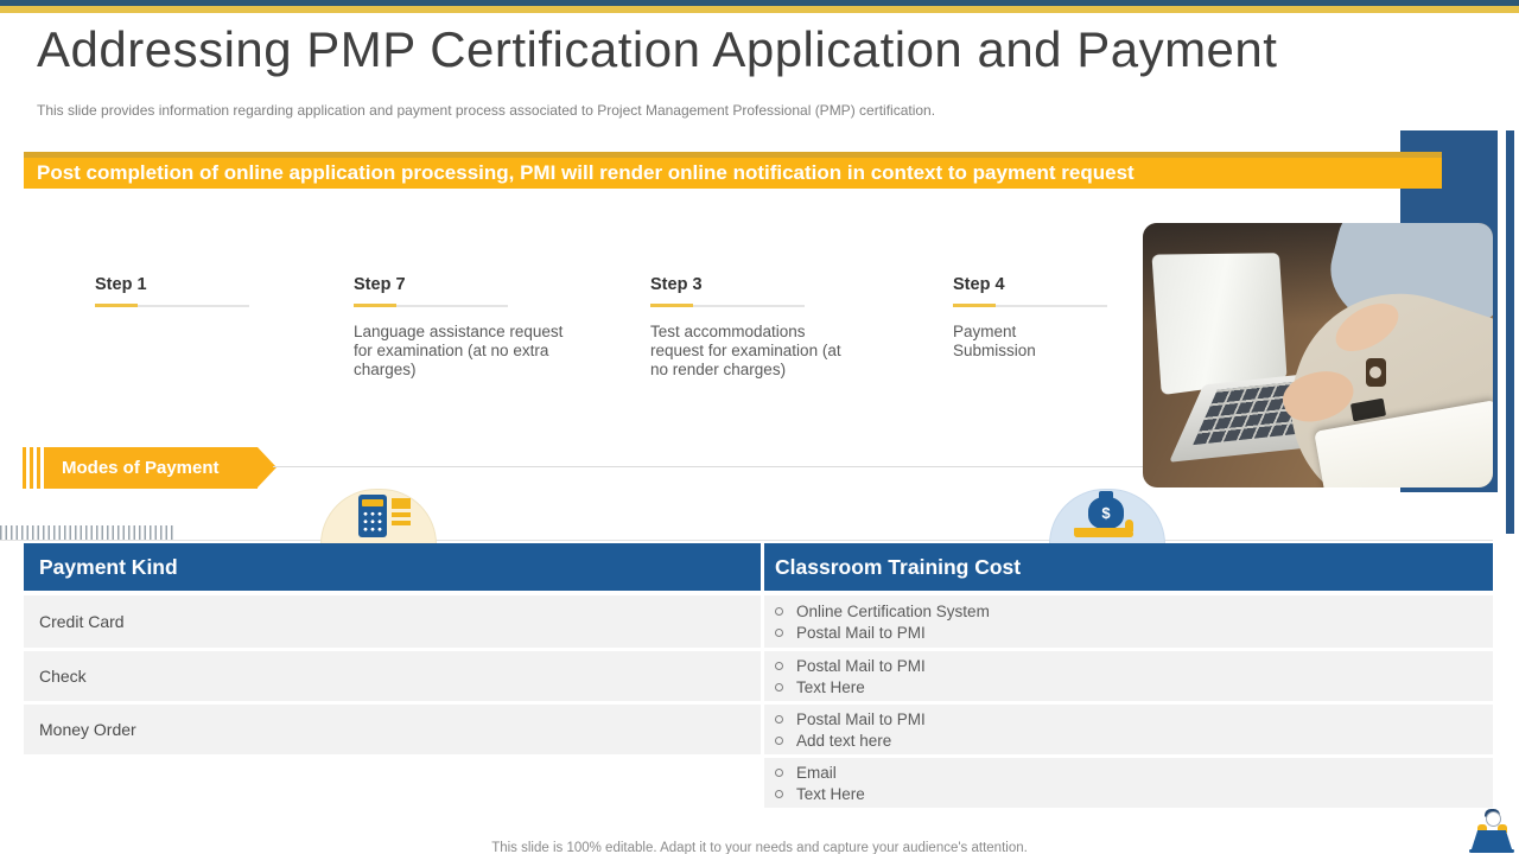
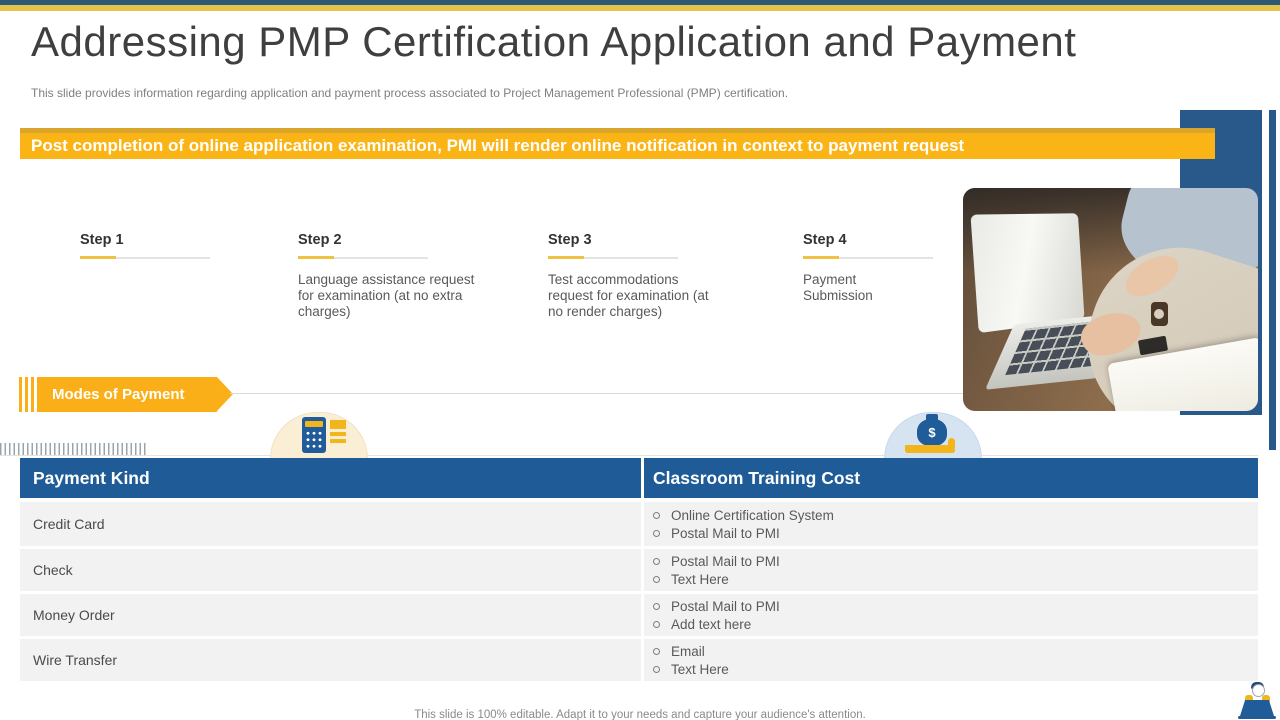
  Addressing PMP Certification Application and Payment
  This slide provides information regarding application and payment process associated to Project Management Professional (PMP) certification.
- Post completion of online application processing, PMI will render online notification in context to payment request
+ Post completion of online application examination, PMI will render online notification in context to payment request
  Step 1
- Step 7
+ Step 2
  Language assistance request for examination (at no extra charges)
  Step 3
  Test accommodations request for examination (at no render charges)
  Step 4
  Payment Submission
  Modes of Payment
  $
  Payment Kind
  Classroom Training Cost
  Credit Card
  Online Certification System
  Postal Mail to PMI
  Check
  Postal Mail to PMI
  Text Here
  Money Order
  Postal Mail to PMI
  Add text here
+ Wire Transfer
  Email
  Text Here
  This slide is 100% editable. Adapt it to your needs and capture your audience's attention.
